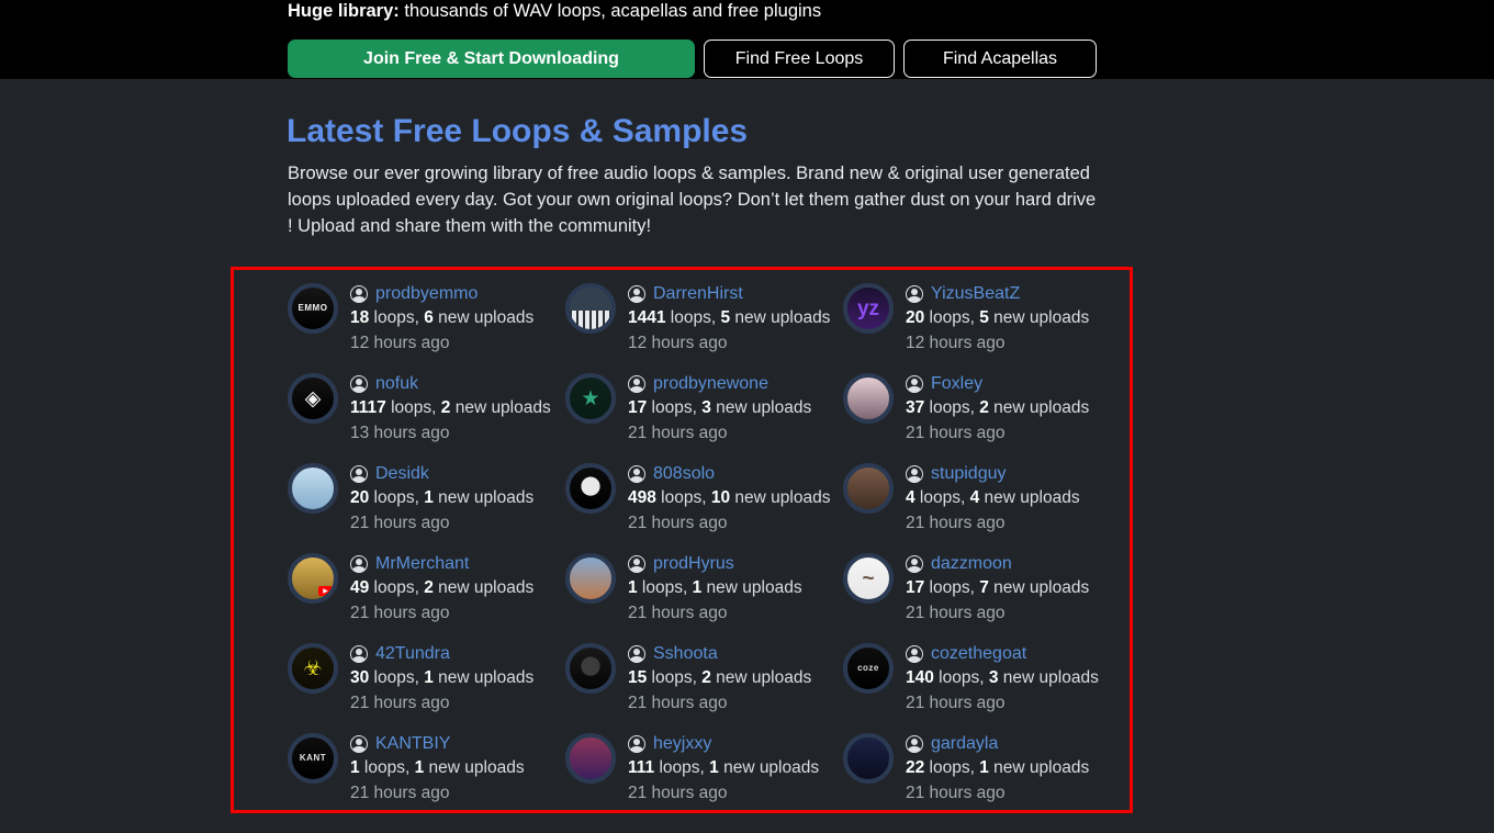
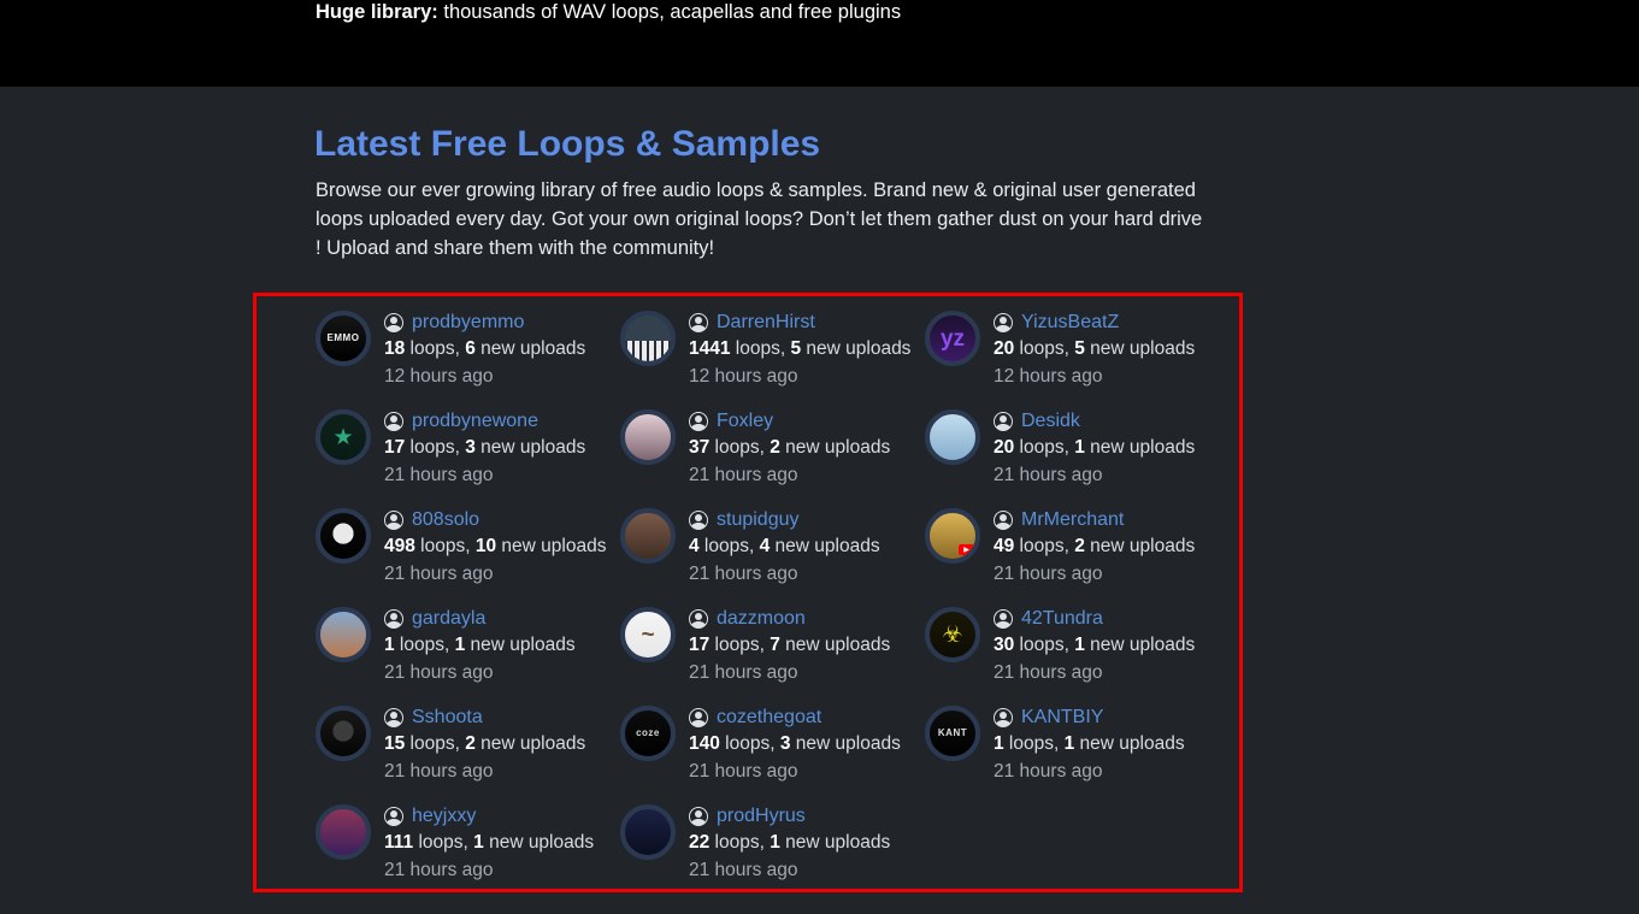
  Huge library: thousands of WAV loops, acapellas and free plugins
- Join Free & Start Downloading
- Find Free Loops
- Find Acapellas
  Latest Free Loops & Samples
  Browse our ever growing library of free audio loops & samples. Brand new & original user generated loops uploaded every day. Got your own original loops? Don’t let them gather dust on your hard drive ! Upload and share them with the community!
  EMMO
  prodbyemmo
  18 loops, 6 new uploads
  12 hours ago
  DarrenHirst
  1441 loops, 5 new uploads
  12 hours ago
  yz
  YizusBeatZ
  20 loops, 5 new uploads
  12 hours ago
- ◈
- nofuk
- 1117 loops, 2 new uploads
- 13 hours ago
  ★
  prodbynewone
  17 loops, 3 new uploads
  21 hours ago
  Foxley
  37 loops, 2 new uploads
  21 hours ago
  Desidk
  20 loops, 1 new uploads
  21 hours ago
  808solo
  498 loops, 10 new uploads
  21 hours ago
  stupidguy
  4 loops, 4 new uploads
  21 hours ago
  MrMerchant
  49 loops, 2 new uploads
  21 hours ago
- prodHyrus
+ gardayla
  1 loops, 1 new uploads
  21 hours ago
  ~
  dazzmoon
  17 loops, 7 new uploads
  21 hours ago
  ☣
  42Tundra
  30 loops, 1 new uploads
  21 hours ago
  Sshoota
  15 loops, 2 new uploads
  21 hours ago
  coze
  cozethegoat
  140 loops, 3 new uploads
  21 hours ago
  KANT
  KANTBIY
  1 loops, 1 new uploads
  21 hours ago
  heyjxxy
  111 loops, 1 new uploads
  21 hours ago
- gardayla
+ prodHyrus
  22 loops, 1 new uploads
  21 hours ago
